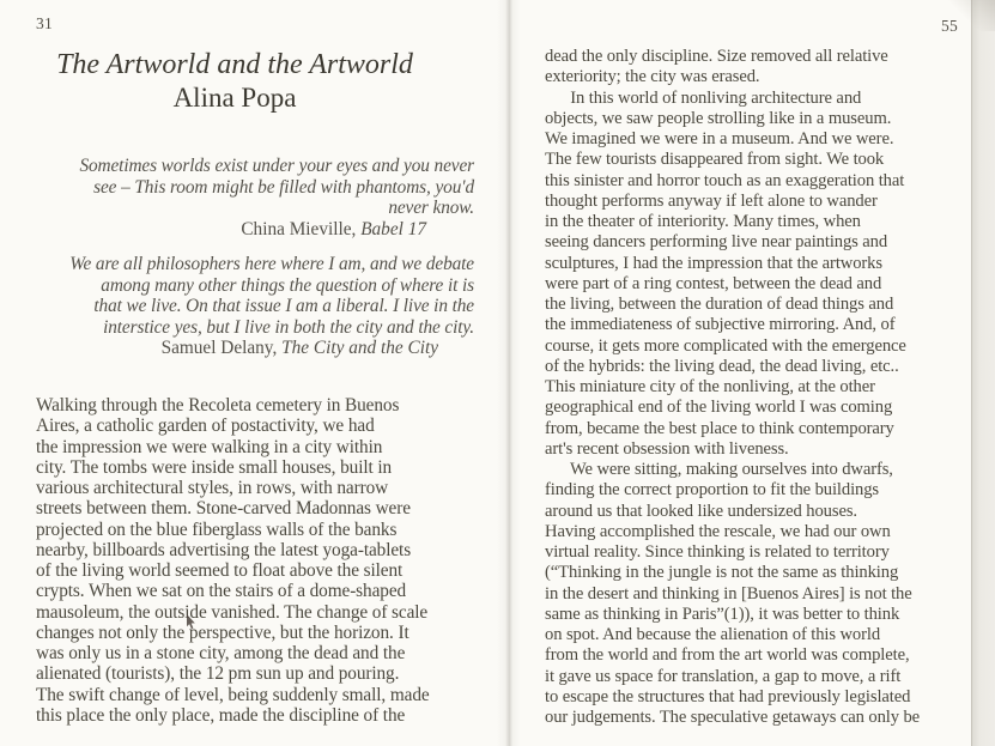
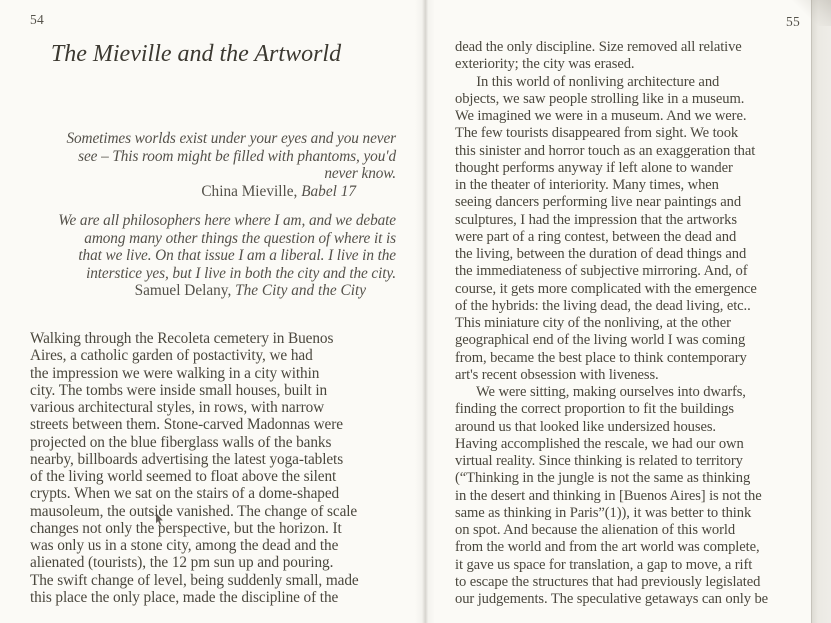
- 31
+ 54
- The Artworld and the Artworld
+ The Mieville and the Artworld
- Alina Popa
  Sometimes worlds exist under your eyes and you never
  see – This room might be filled with phantoms, you'd
  never know.
  China Mieville, Babel 17
  We are all philosophers here where I am, and we debate
  among many other things the question of where it is
  that we live. On that issue I am a liberal. I live in the
  interstice yes, but I live in both the city and the city.
  Samuel Delany, The City and the City
  Walking through the Recoleta cemetery in Buenos
  Aires, a catholic garden of postactivity, we had
  the impression we were walking in a city within
  city. The tombs were inside small houses, built in
  various architectural styles, in rows, with narrow
  streets between them. Stone-carved Madonnas were
  projected on the blue fiberglass walls of the banks
  nearby, billboards advertising the latest yoga-tablets
  of the living world seemed to float above the silent
  crypts. When we sat on the stairs of a dome-shaped
  mausoleum, the outside vanished. The change of scale
  changes not only the perspective, but the horizon. It
  was only us in a stone city, among the dead and the
  alienated (tourists), the 12 pm sun up and pouring.
  The swift change of level, being suddenly small, made
  this place the only place, made the discipline of the
  dead the only discipline. Size removed all relative
  exteriority; the city was erased.
  In this world of nonliving architecture and
  objects, we saw people strolling like in a museum.
  We imagined we were in a museum. And we were.
  The few tourists disappeared from sight. We took
  this sinister and horror touch as an exaggeration that
  thought performs anyway if left alone to wander
  in the theater of interiority. Many times, when
  seeing dancers performing live near paintings and
  sculptures, I had the impression that the artworks
  were part of a ring contest, between the dead and
  the living, between the duration of dead things and
  the immediateness of subjective mirroring. And, of
  course, it gets more complicated with the emergence
  of the hybrids: the living dead, the dead living, etc..
  This miniature city of the nonliving, at the other
  geographical end of the living world I was coming
  from, became the best place to think contemporary
  art's recent obsession with liveness.
  We were sitting, making ourselves into dwarfs,
  finding the correct proportion to fit the buildings
  around us that looked like undersized houses.
  Having accomplished the rescale, we had our own
  virtual reality. Since thinking is related to territory
  (“Thinking in the jungle is not the same as thinking
  in the desert and thinking in [Buenos Aires] is not the
  same as thinking in Paris”(1)), it was better to think
  on spot. And because the alienation of this world
  from the world and from the art world was complete,
  it gave us space for translation, a gap to move, a rift
  to escape the structures that had previously legislated
  our judgements. The speculative getaways can only be
